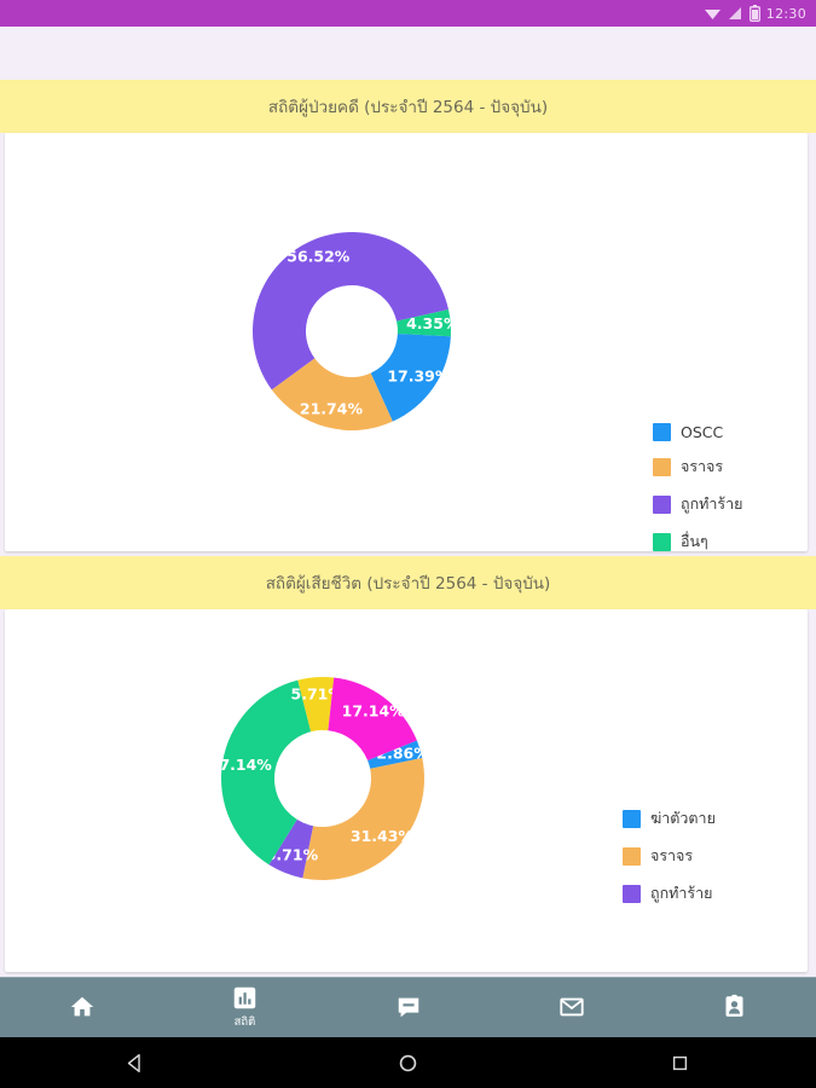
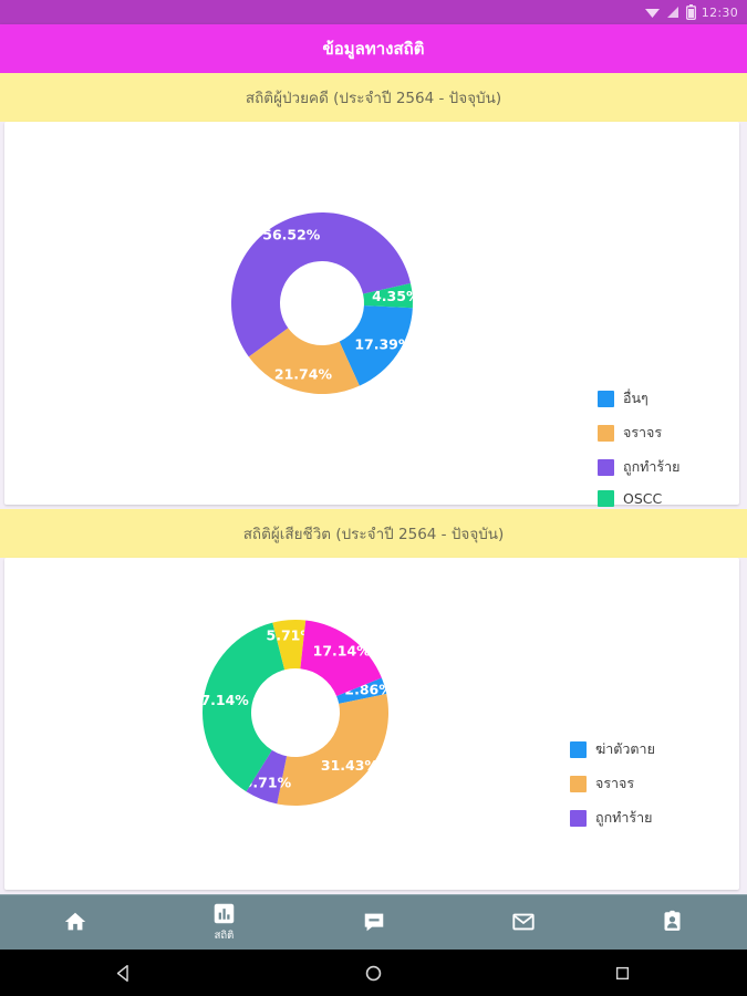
  12:30
+ ข้อมูลทางสถิติ
  สถิติผู้ป่วยคดี (ประจำปี 2564 - ปัจจุบัน)
  17.39%
  21.74%
  56.52%
  4.35%
- OSCC
+ อื่นๆ
  จราจร
  ถูกทำร้าย
- อื่นๆ
+ OSCC
  สถิติผู้เสียชีวิต (ประจำปี 2564 - ปัจจุบัน)
  .86%
  31.43%
  .71%
  37.14%
  5.71
  17.14%
  ฆ่าตัวตาย
  จราจร
  ถูกทำร้าย
  สถิติ
